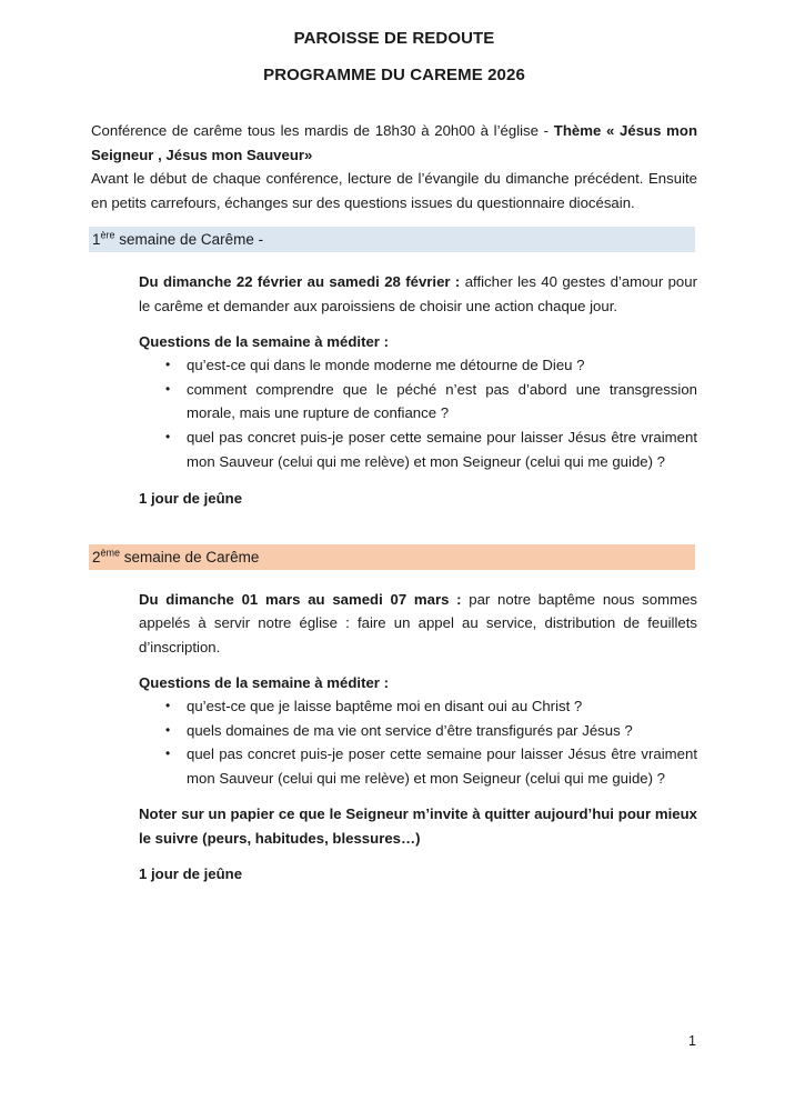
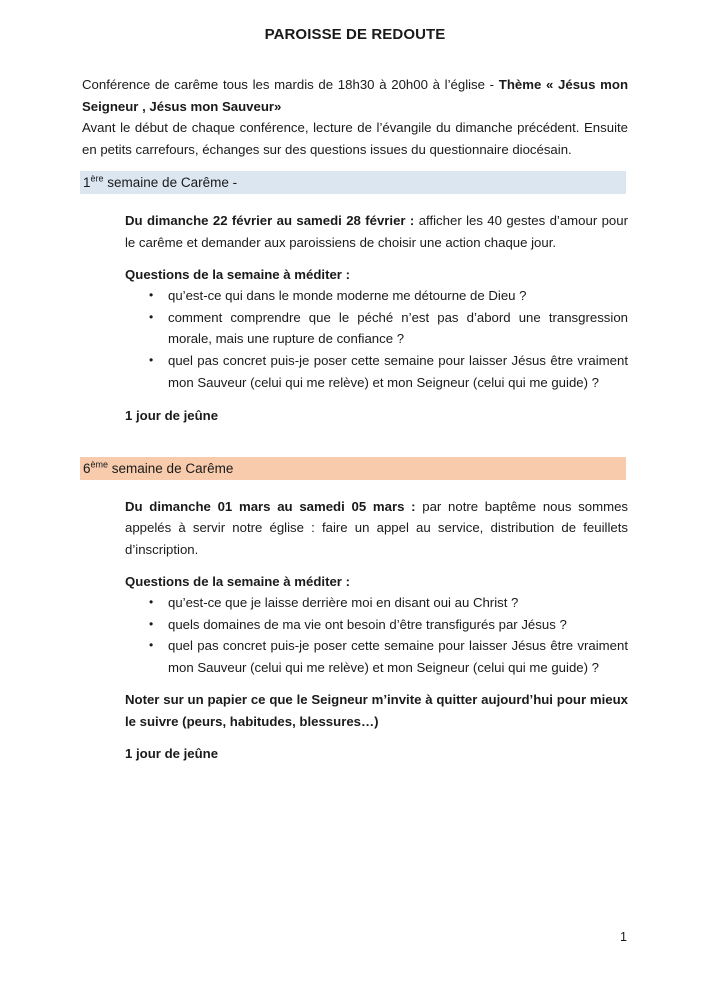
  PAROISSE DE REDOUTE
- PROGRAMME DU CAREME 2026
  Conférence de carême tous les mardis de 18h30 à 20h00 à l’église - Thème « Jésus mon Seigneur , Jésus mon Sauveur»
  Avant le début de chaque conférence, lecture de l’évangile du dimanche précédent. Ensuite en petits carrefours, échanges sur des questions issues du questionnaire diocésain.
  1ère semaine de Carême -
  Du dimanche 22 février au samedi 28 février : afficher les 40 gestes d’amour pour le carême et demander aux paroissiens de choisir une action chaque jour.
  Questions de la semaine à méditer :
  •
  qu’est-ce qui dans le monde moderne me détourne de Dieu ?
  •
  comment comprendre que le péché n’est pas d’abord une transgression morale, mais une rupture de confiance ?
  •
  quel pas concret puis-je poser cette semaine pour laisser Jésus être vraiment mon Sauveur (celui qui me relève) et mon Seigneur (celui qui me guide) ?
  1 jour de jeûne
- 2ème semaine de Carême
+ 6ème semaine de Carême
- Du dimanche 01 mars au samedi 07 mars : par notre baptême nous sommes appelés à servir notre église : faire un appel au service, distribution de feuillets d’inscription.
+ Du dimanche 01 mars au samedi 05 mars : par notre baptême nous sommes appelés à servir notre église : faire un appel au service, distribution de feuillets d’inscription.
  Questions de la semaine à méditer :
  •
- qu’est-ce que je laisse baptême moi en disant oui au Christ ?
+ qu’est-ce que je laisse derrière moi en disant oui au Christ ?
  •
- quels domaines de ma vie ont service d’être transfigurés par Jésus ?
+ quels domaines de ma vie ont besoin d’être transfigurés par Jésus ?
  •
  quel pas concret puis-je poser cette semaine pour laisser Jésus être vraiment mon Sauveur (celui qui me relève) et mon Seigneur (celui qui me guide) ?
  Noter sur un papier ce que le Seigneur m’invite à quitter aujourd’hui pour mieux le suivre (peurs, habitudes, blessures…)
  1 jour de jeûne
  1
